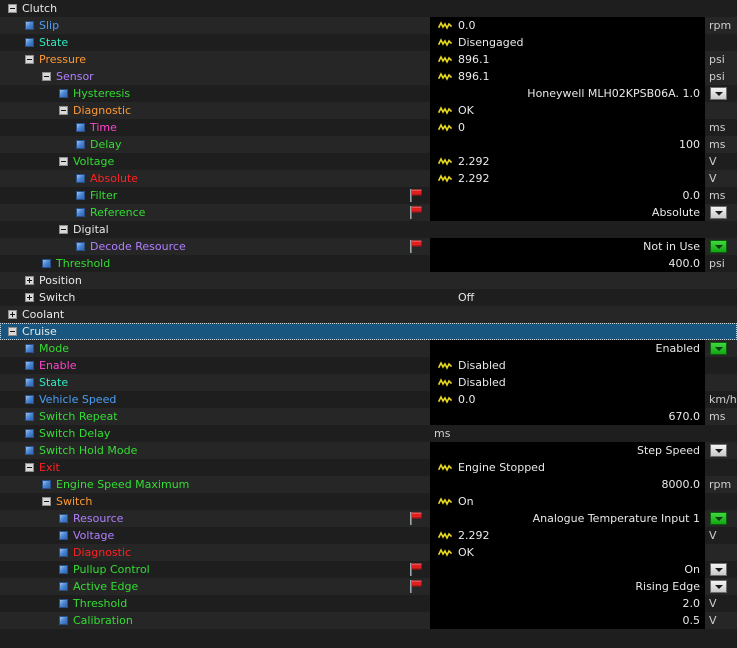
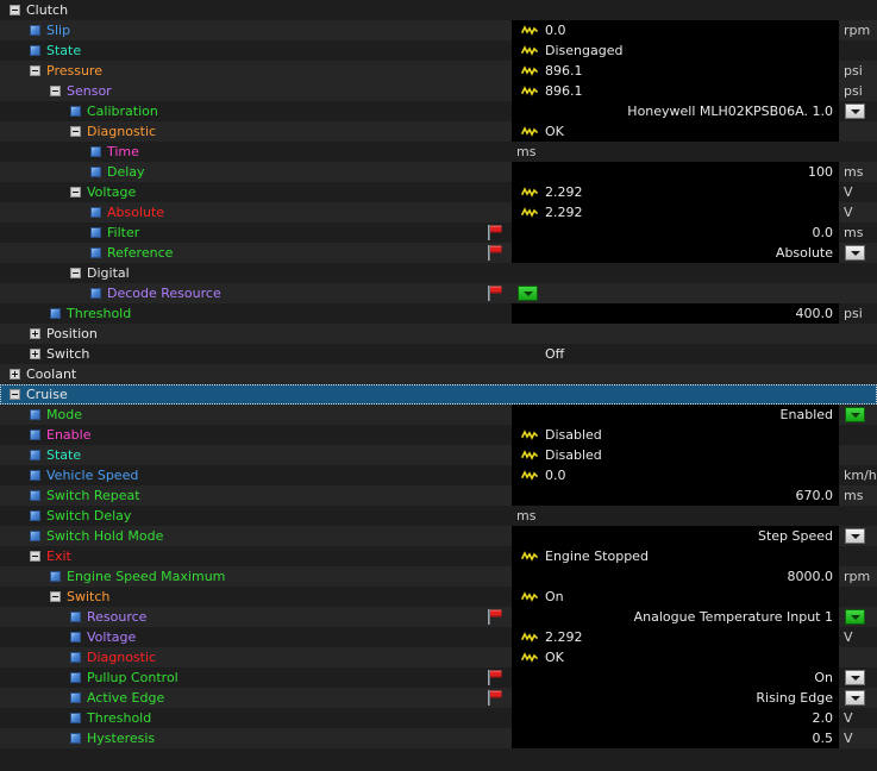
  Clutch
  Slip
  0.0
  rpm
  State
  Disengaged
  Pressure
  896.1
  psi
  Sensor
  896.1
  psi
- Hysteresis
+ Calibration
  Honeywell MLH02KPSB06A. 1.0
  Diagnostic
  OK
  Time
- 0
  ms
  Delay
  100
  ms
  Voltage
  2.292
  V
  Absolute
  2.292
  V
  Filter
  0.0
  ms
  Reference
  Absolute
  Digital
  Decode Resource
- Not in Use
  Threshold
  400.0
  psi
  Position
  Switch
  Off
  Coolant
  Cruise
  Mode
  Enabled
  Enable
  Disabled
  State
  Disabled
  Vehicle Speed
  0.0
  km/h
  Switch Repeat
  670.0
  ms
  Switch Delay
  ms
  Switch Hold Mode
  Step Speed
  Exit
  Engine Stopped
  Engine Speed Maximum
  8000.0
  rpm
  Switch
  On
  Resource
  Analogue Temperature Input 1
  Voltage
  2.292
  V
  Diagnostic
  OK
  Pullup Control
  On
  Active Edge
  Rising Edge
  Threshold
  2.0
  V
- Calibration
+ Hysteresis
  0.5
  V
